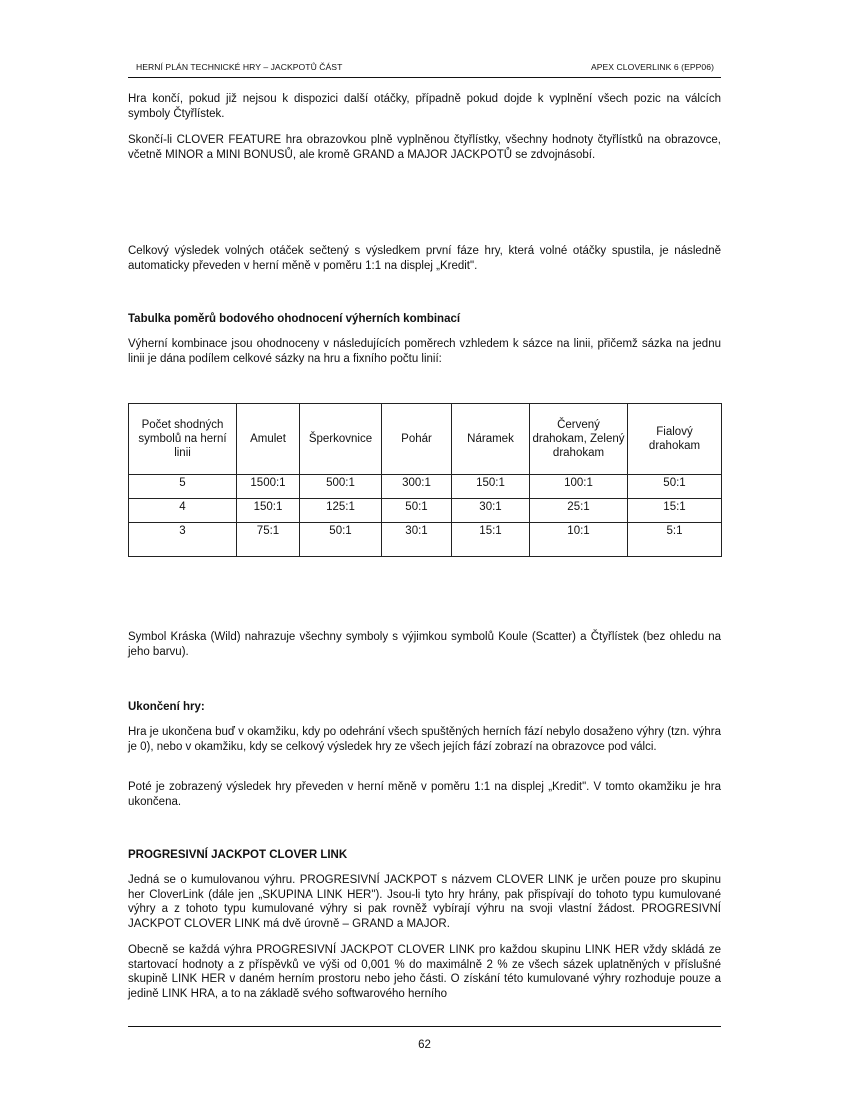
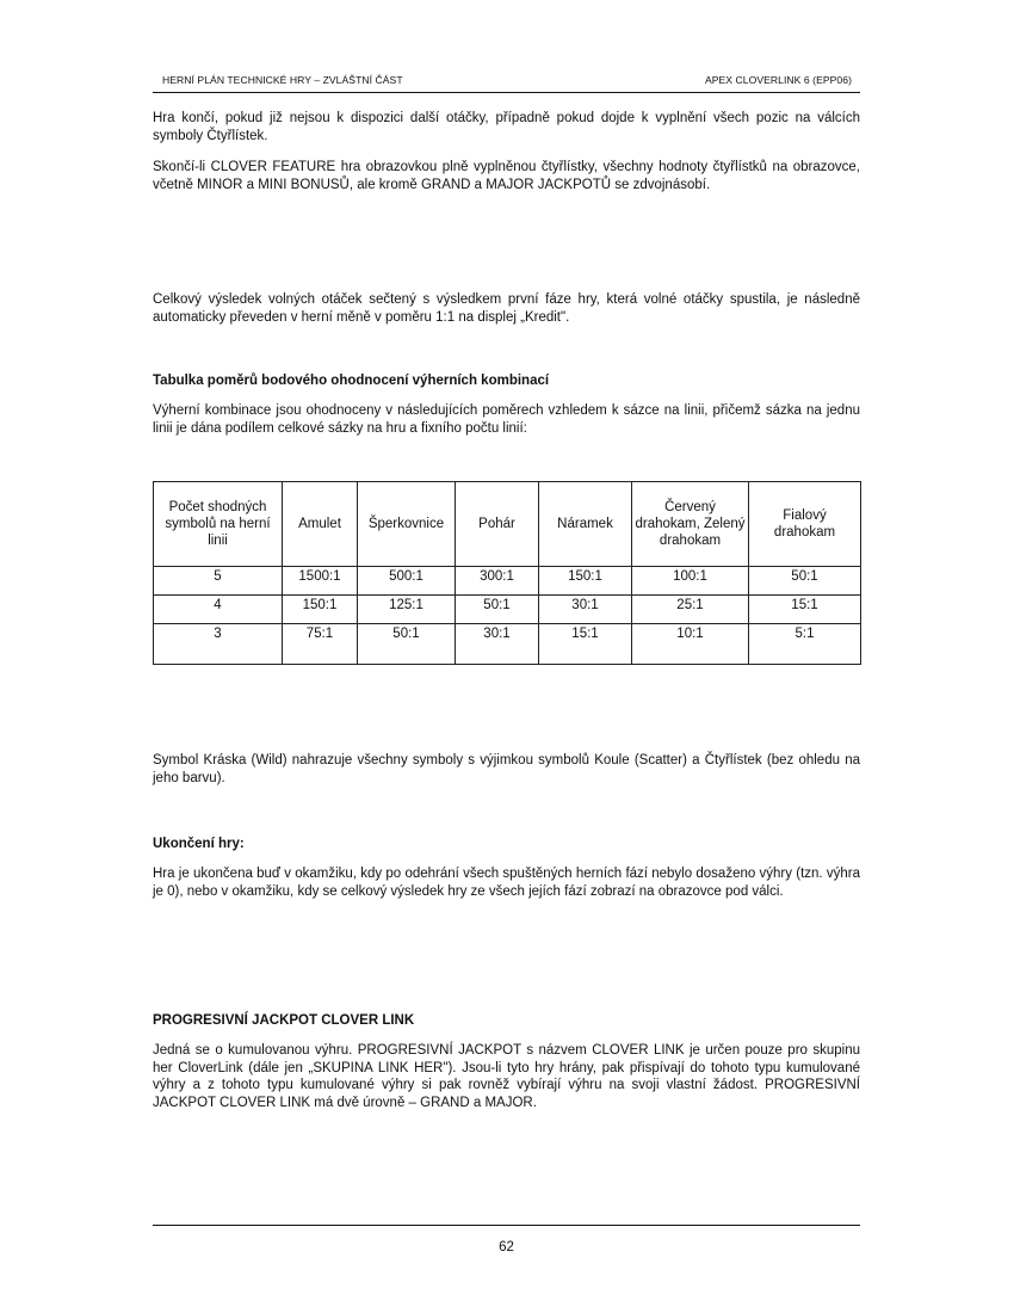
- HERNÍ PLÁN TECHNICKÉ HRY – JACKPOTŮ ČÁST
+ HERNÍ PLÁN TECHNICKÉ HRY – ZVLÁŠTNÍ ČÁST
  APEX CLOVERLINK 6 (EPP06)
  Hra končí, pokud již nejsou k dispozici další otáčky, případně pokud dojde k vyplnění všech pozic na válcích symboly Čtyřlístek.
  Skončí-li CLOVER FEATURE hra obrazovkou plně vyplněnou čtyřlístky, všechny hodnoty čtyřlístků na obrazovce, včetně MINOR a MINI BONUSŮ, ale kromě GRAND a MAJOR JACKPOTŮ se zdvojnásobí.
  Celkový výsledek volných otáček sečtený s výsledkem první fáze hry, která volné otáčky spustila, je následně automaticky převeden v herní měně v poměru 1:1 na displej „Kredit".
  Tabulka poměrů bodového ohodnocení výherních kombinací
  Výherní kombinace jsou ohodnoceny v následujících poměrech vzhledem k sázce na linii, přičemž sázka na jednu linii je dána podílem celkové sázky na hru a fixního počtu linií:
  Počet shodných symbolů na herní linii	Amulet	Šperkovnice	Pohár	Náramek	Červený drahokam, Zelený drahokam	Fialový drahokam
  5	1500:1	500:1	300:1	150:1	100:1	50:1
  4	150:1	125:1	50:1	30:1	25:1	15:1
  3	75:1	50:1	30:1	15:1	10:1	5:1
  Symbol Kráska (Wild) nahrazuje všechny symboly s výjimkou symbolů Koule (Scatter) a Čtyřlístek (bez ohledu na jeho barvu).
  Ukončení hry:
  Hra je ukončena buď v okamžiku, kdy po odehrání všech spuštěných herních fází nebylo dosaženo výhry (tzn. výhra je 0), nebo v okamžiku, kdy se celkový výsledek hry ze všech jejích fází zobrazí na obrazovce pod válci.
- Poté je zobrazený výsledek hry převeden v herní měně v poměru 1:1 na displej „Kredit". V tomto okamžiku je hra ukončena.
  PROGRESIVNÍ JACKPOT CLOVER LINK
  Jedná se o kumulovanou výhru. PROGRESIVNÍ JACKPOT s názvem CLOVER LINK je určen pouze pro skupinu her CloverLink (dále jen „SKUPINA LINK HER"). Jsou-li tyto hry hrány, pak přispívají do tohoto typu kumulované výhry a z tohoto typu kumulované výhry si pak rovněž vybírají výhru na svoji vlastní žádost. PROGRESIVNÍ JACKPOT CLOVER LINK má dvě úrovně – GRAND a MAJOR.
- Obecně se každá výhra PROGRESIVNÍ JACKPOT CLOVER LINK pro každou skupinu LINK HER vždy skládá ze startovací hodnoty a z příspěvků ve výši od 0,001 % do maximálně 2 % ze všech sázek uplatněných v příslušné skupině LINK HER v daném herním prostoru nebo jeho části. O získání této kumulované výhry rozhoduje pouze a jedině LINK HRA, a to na základě svého softwarového herního
  62
